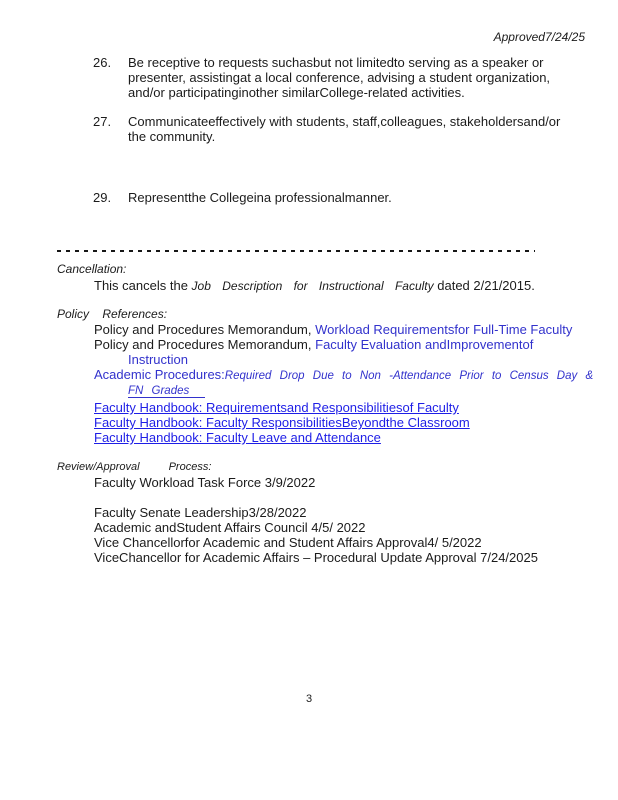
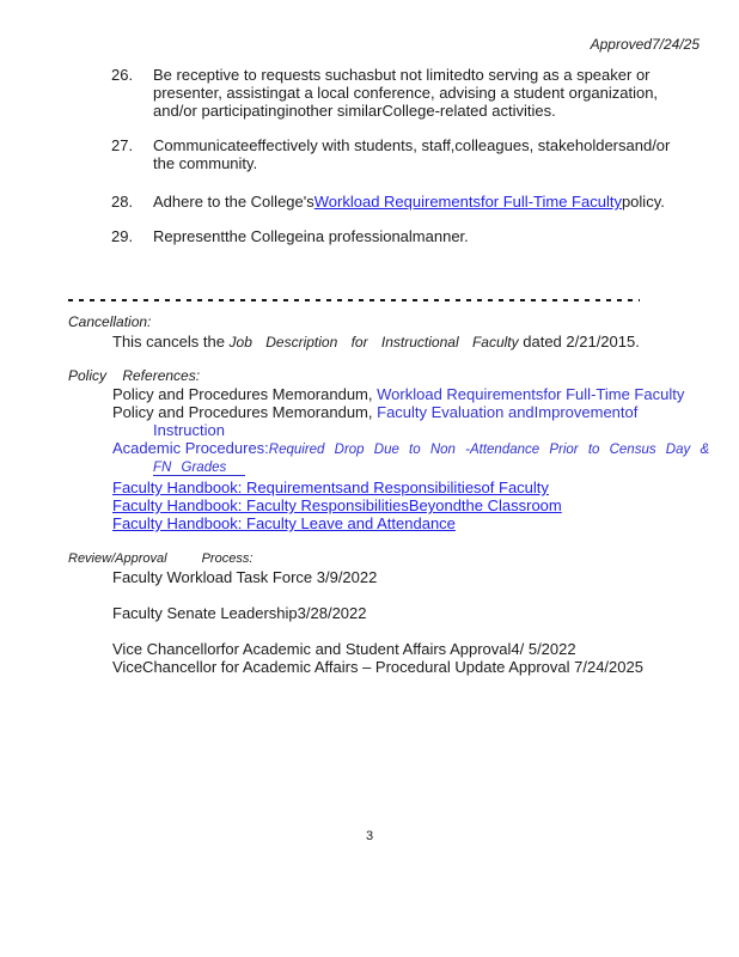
  Approved7/24/25
  26.
  Be receptive to requests suchasbut not limitedto serving as a speaker or
  presenter, assistingat a local conference, advising a student organization,
  and/or participatinginother similarCollege-related activities.
  27.
  Communicateeffectively with students, staff,colleagues, stakeholdersand/or
  the community.
+ 28. Adhere to the College'sWorkload Requirementsfor Full-Time Facultypolicy.
  29.
  Representthe Collegeina professionalmanner.
  Cancellation:
  This cancels the Job Description for Instructional Faculty dated 2/21/2015.
  Policy References:
  Policy and Procedures Memorandum, Workload Requirementsfor Full-Time Faculty
  Policy and Procedures Memorandum, Faculty Evaluation andImprovementof
  Instruction
  Academic Procedures:Required Drop Due to Non -Attendance Prior to Census Day &
  FN Grades
  Faculty Handbook: Requirementsand Responsibilitiesof Faculty
  Faculty Handbook: Faculty ResponsibilitiesBeyondthe Classroom
  Faculty Handbook: Faculty Leave and Attendance
  Review/Approval Process:
  Faculty Workload Task Force 3/9/2022
  Faculty Senate Leadership3/28/2022
- Academic andStudent Affairs Council 4/5/ 2022
  Vice Chancellorfor Academic and Student Affairs Approval4/ 5/2022
  ViceChancellor for Academic Affairs – Procedural Update Approval 7/24/2025
  3
